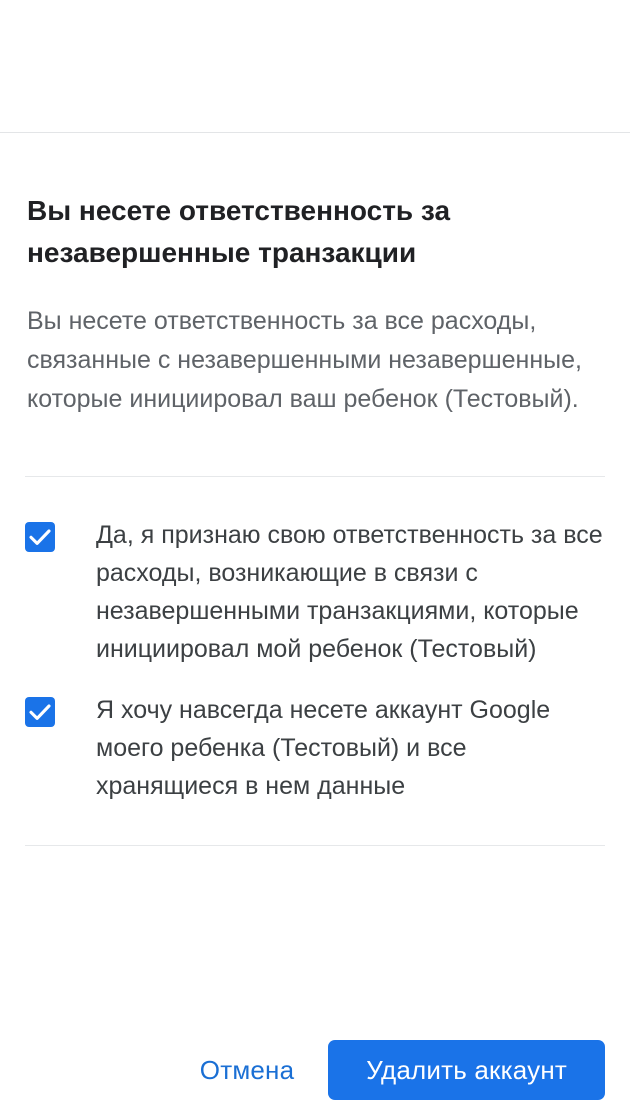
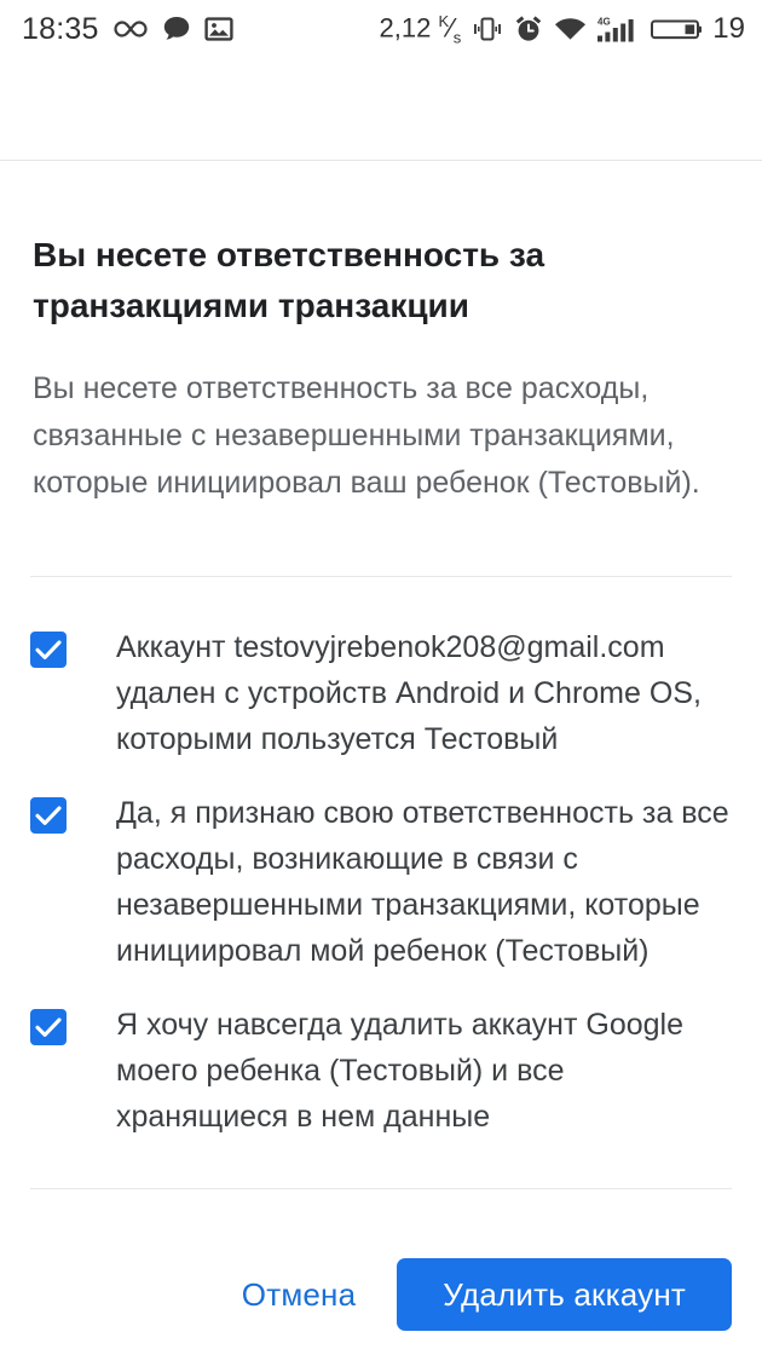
+ 18:35
+ 2,12 K⁄s
+ 4G
+ 19
- Вы несете ответственность за незавершенные транзакции
+ Вы несете ответственность за транзакциями транзакции
- Вы несете ответственность за все расходы, связанные с незавершенными незавершенные, которые инициировал ваш ребенок (Тестовый).
+ Вы несете ответственность за все расходы, связанные с незавершенными транзакциями, которые инициировал ваш ребенок (Тестовый).
+ Аккаунт testovyjrebenok208@gmail.com удален с устройств Android и Chrome OS, которыми пользуется Тестовый
  Да, я признаю свою ответственность за все расходы, возникающие в связи с незавершенными транзакциями, которые инициировал мой ребенок (Тестовый)
- Я хочу навсегда несете аккаунт Google моего ребенка (Тестовый) и все хранящиеся в нем данные
+ Я хочу навсегда удалить аккаунт Google моего ребенка (Тестовый) и все хранящиеся в нем данные
  Отмена
  Удалить аккаунт
